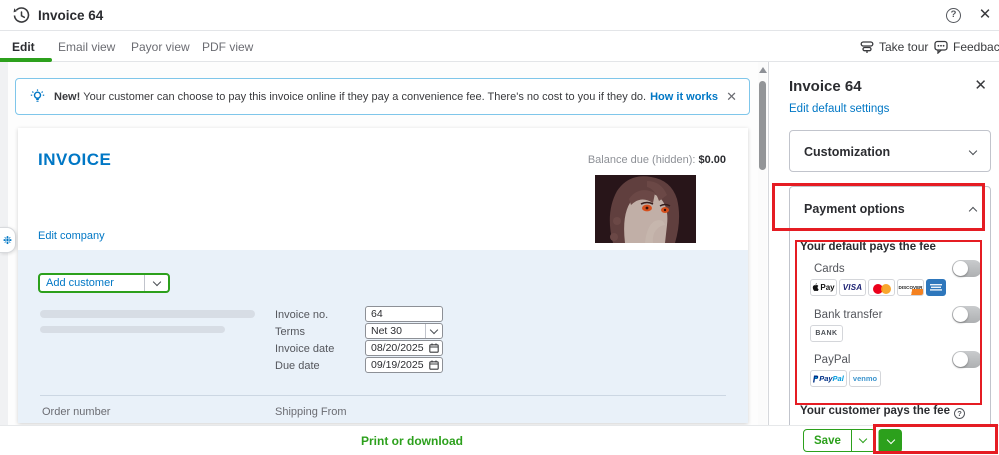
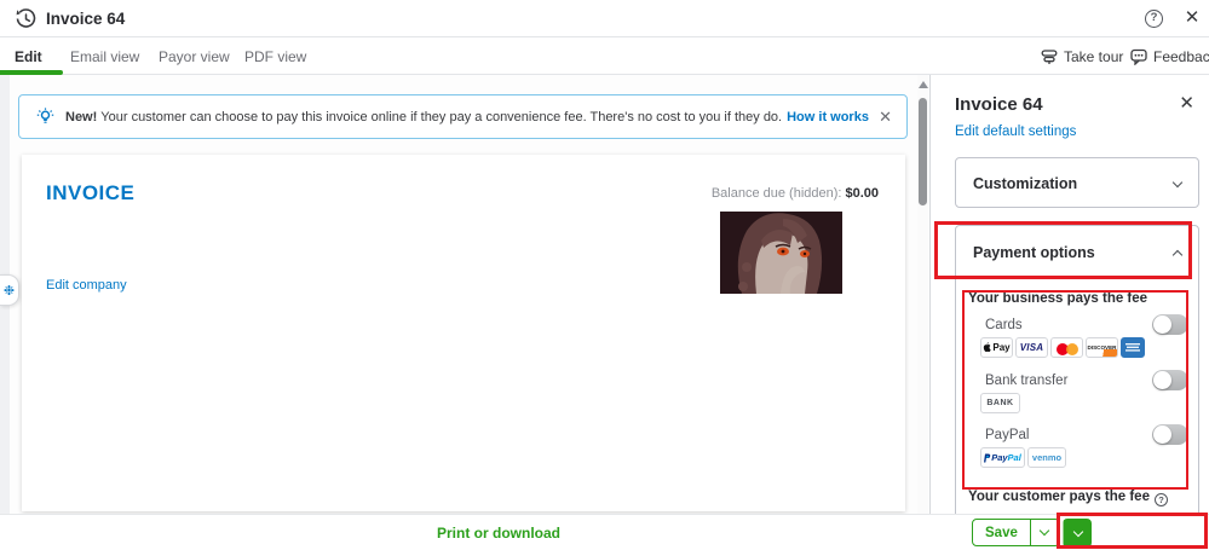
  Invoice 64
  ?
  ✕
  Edit
  Email view
  Payor view
  PDF view
  Take tour
  Feedbac
  ❉
  New! Your customer can choose to pay this invoice online if they pay a convenience fee. There's no cost to you if they do.
  How it works
  ✕
  INVOICE
  Balance due (hidden): $0.00
  Edit company
- Add customer
- Invoice no.
- 64
- Terms
- Net 30
- Invoice date
- 08/20/2025
- Due date
- 09/19/2025
- Order number
- Shipping From
  Invoice 64
  ✕
  Edit default settings
  Customization
  Payment options
- Your default pays the fee
+ Your business pays the fee
  Cards
  Pay
  VISA
  Bank transfer
  PayPal
  Pay
  Pal
  venmo
  Your customer pays the fee ?
  Print or download
  Save
